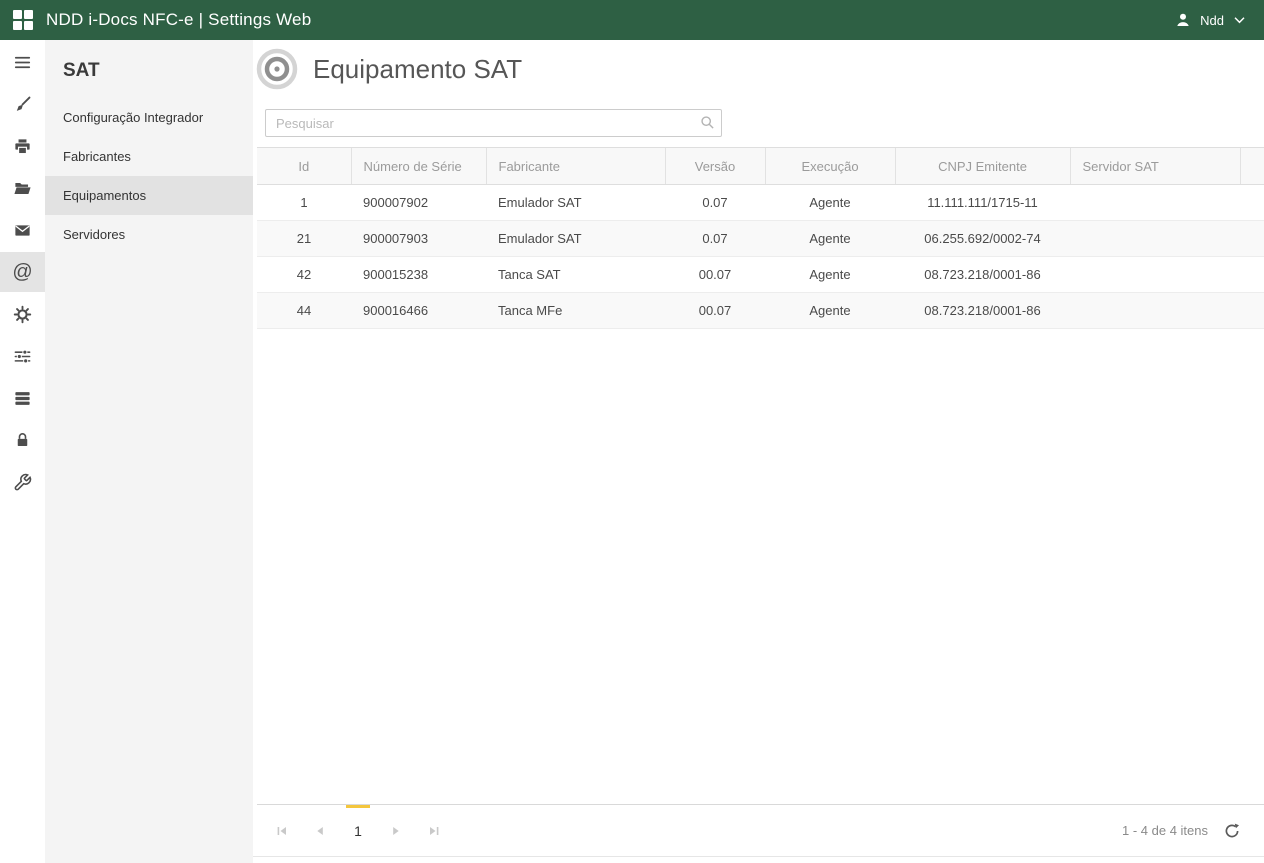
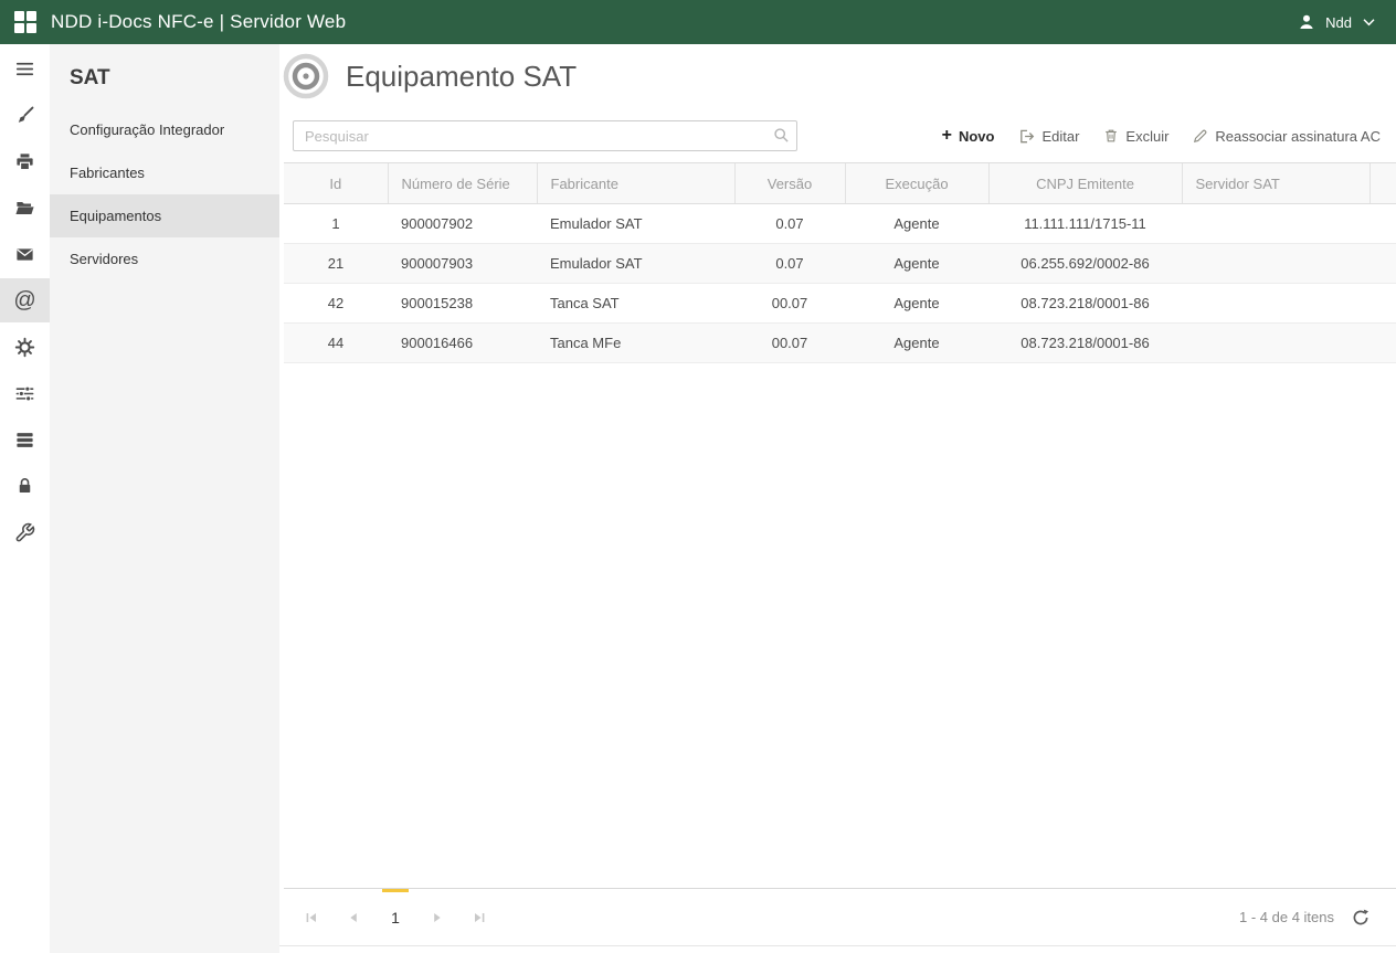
- NDD i-Docs NFC-e | Settings Web
+ NDD i-Docs NFC-e | Servidor Web
  Ndd
  @
  SAT
  Configuração Integrador
  Fabricantes
  Equipamentos
  Servidores
  Equipamento SAT
  Pesquisar
+ +
+ Novo
+ Editar
+ Excluir
+ Reassociar assinatura AC
  Id	Número de Série	Fabricante	Versão	Execução	CNPJ Emitente	Servidor SAT
  1	900007902	Emulador SAT	0.07	Agente	11.111.111/1715-11
- 21	900007903	Emulador SAT	0.07	Agente	06.255.692/0002-74
+ 21	900007903	Emulador SAT	0.07	Agente	06.255.692/0002-86
  42	900015238	Tanca SAT	00.07	Agente	08.723.218/0001-86
  44	900016466	Tanca MFe	00.07	Agente	08.723.218/0001-86
  1
  1 - 4 de 4 itens
